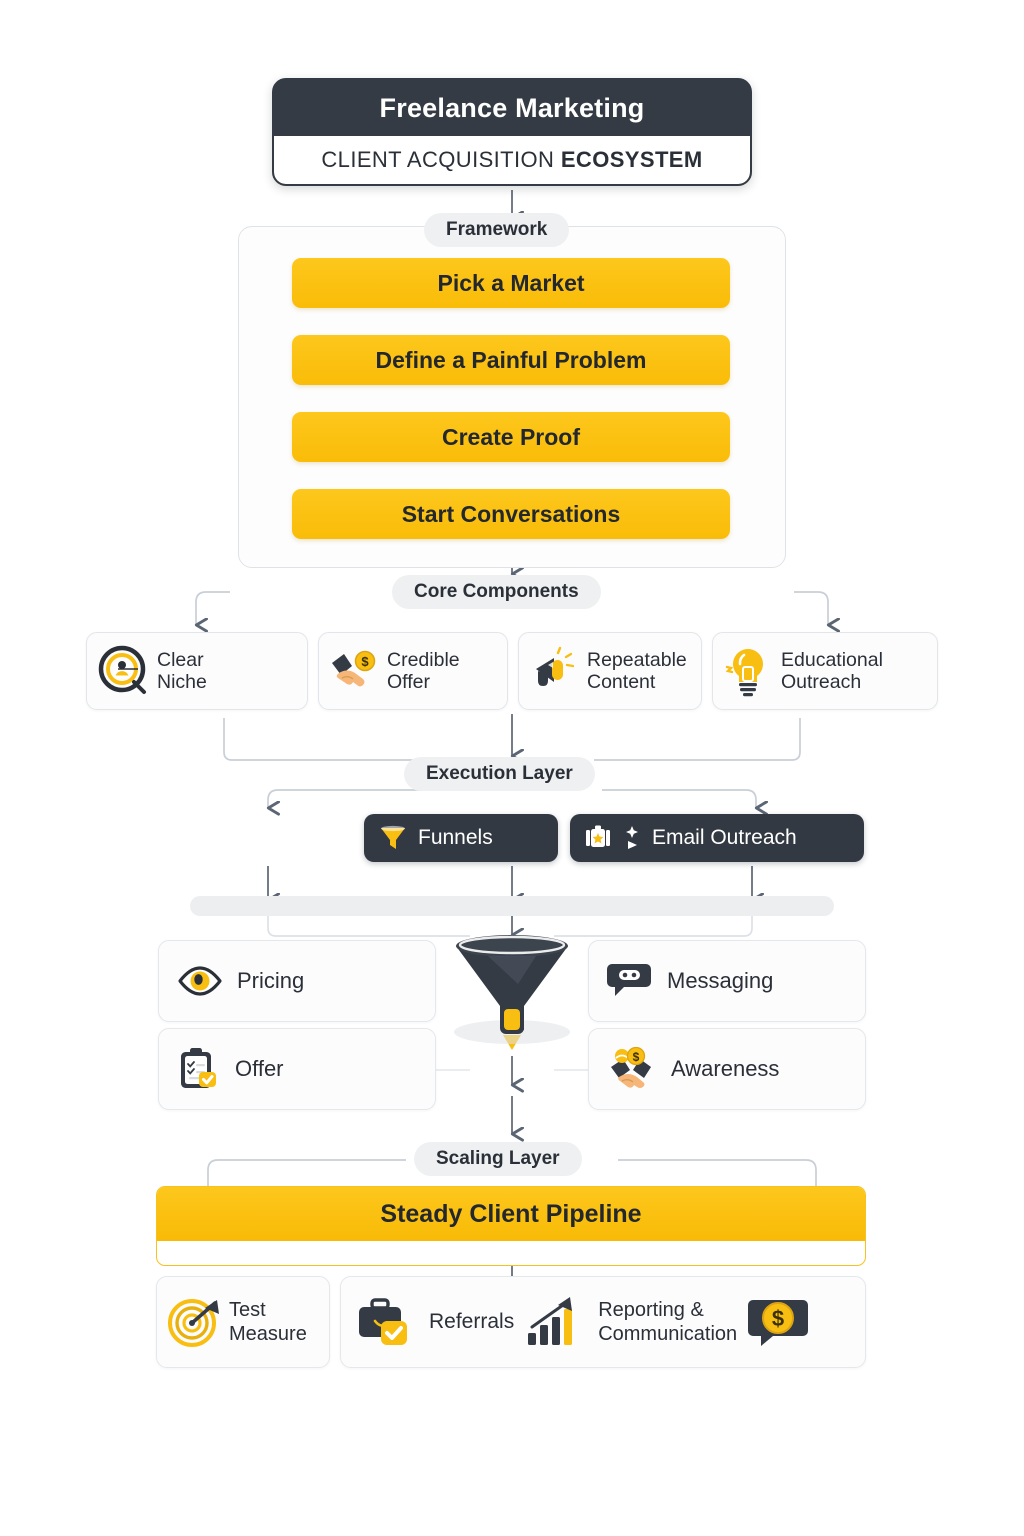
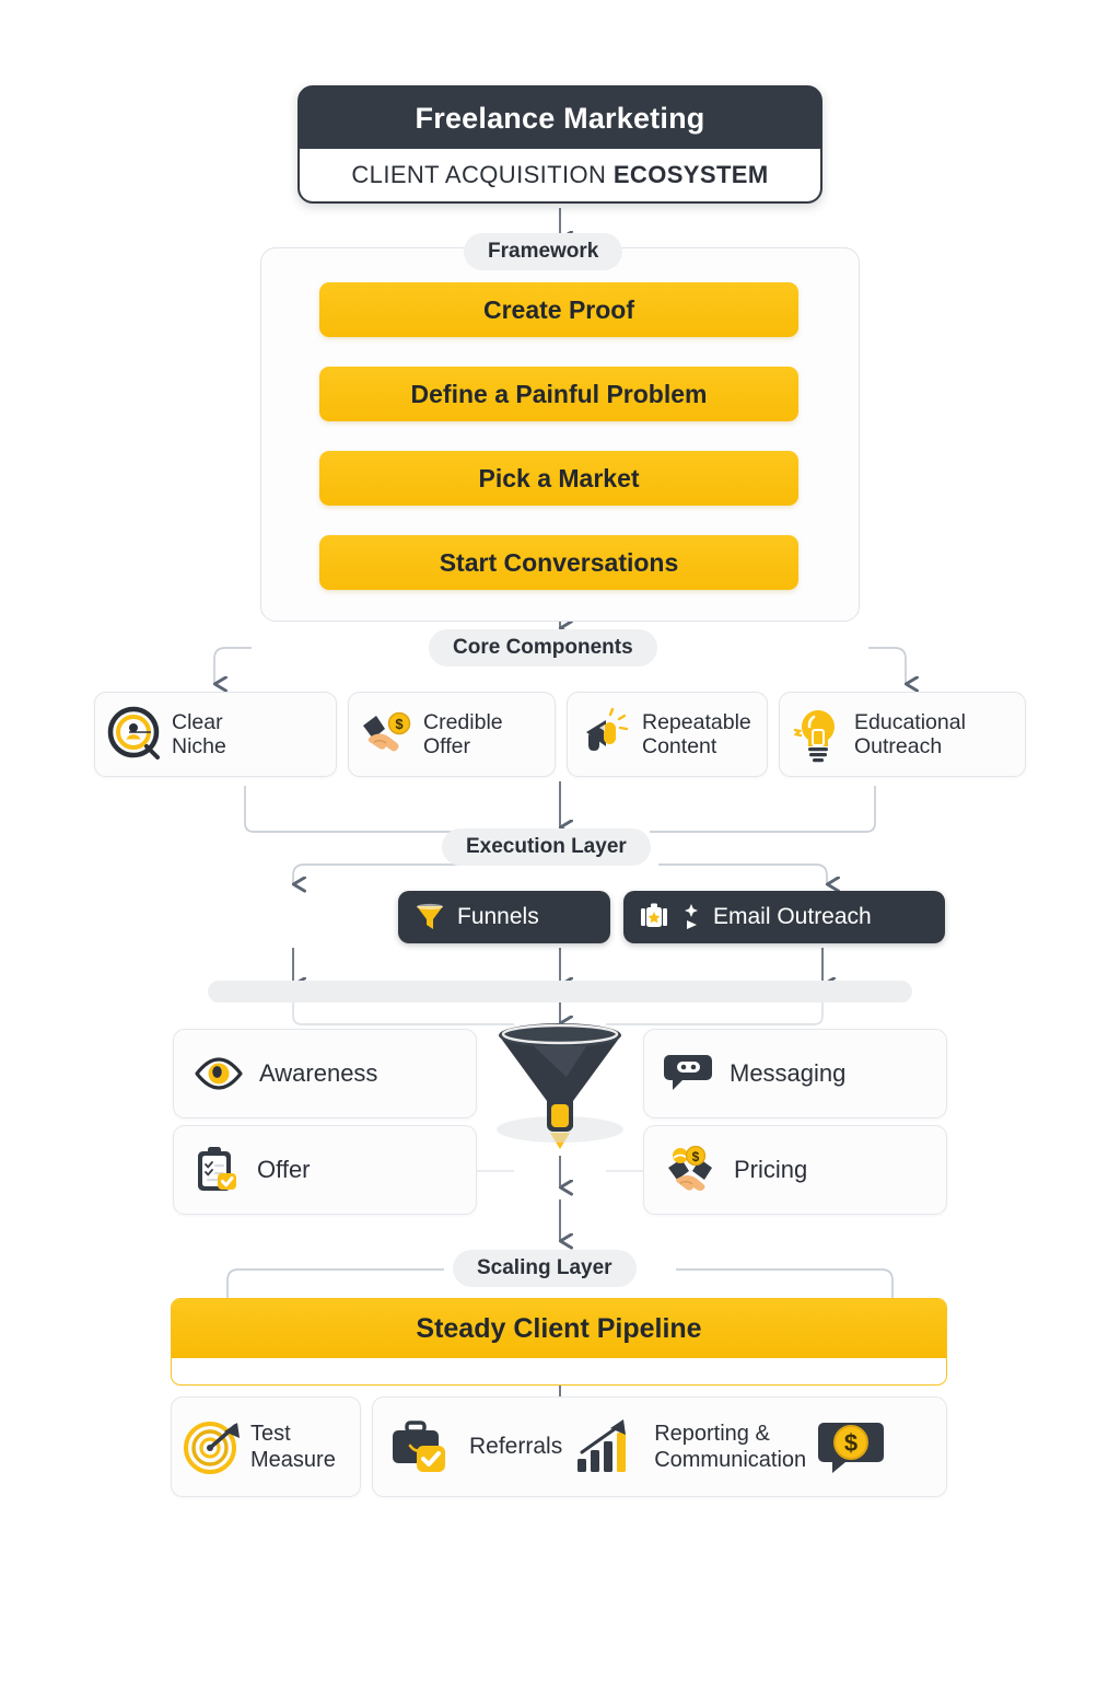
  Freelance Marketing
  CLIENT ACQUISITION ECOSYSTEM
  Framework
- Pick a Market
+ Create Proof
  Define a Painful Problem
- Create Proof
+ Pick a Market
  Start Conversations
  Core Components
  Clear
  Niche
  $
  Credible
  Offer
  Repeatable
  Content
  Educational
  Outreach
  Execution Layer
  Funnels
  Email Outreach
- Pricing
+ Awareness
  Messaging
  Offer
  $
- Awareness
+ Pricing
  Scaling Layer
  Steady Client Pipeline
  Test
  Measure
  Referrals
  Reporting &
  Communication
  $
